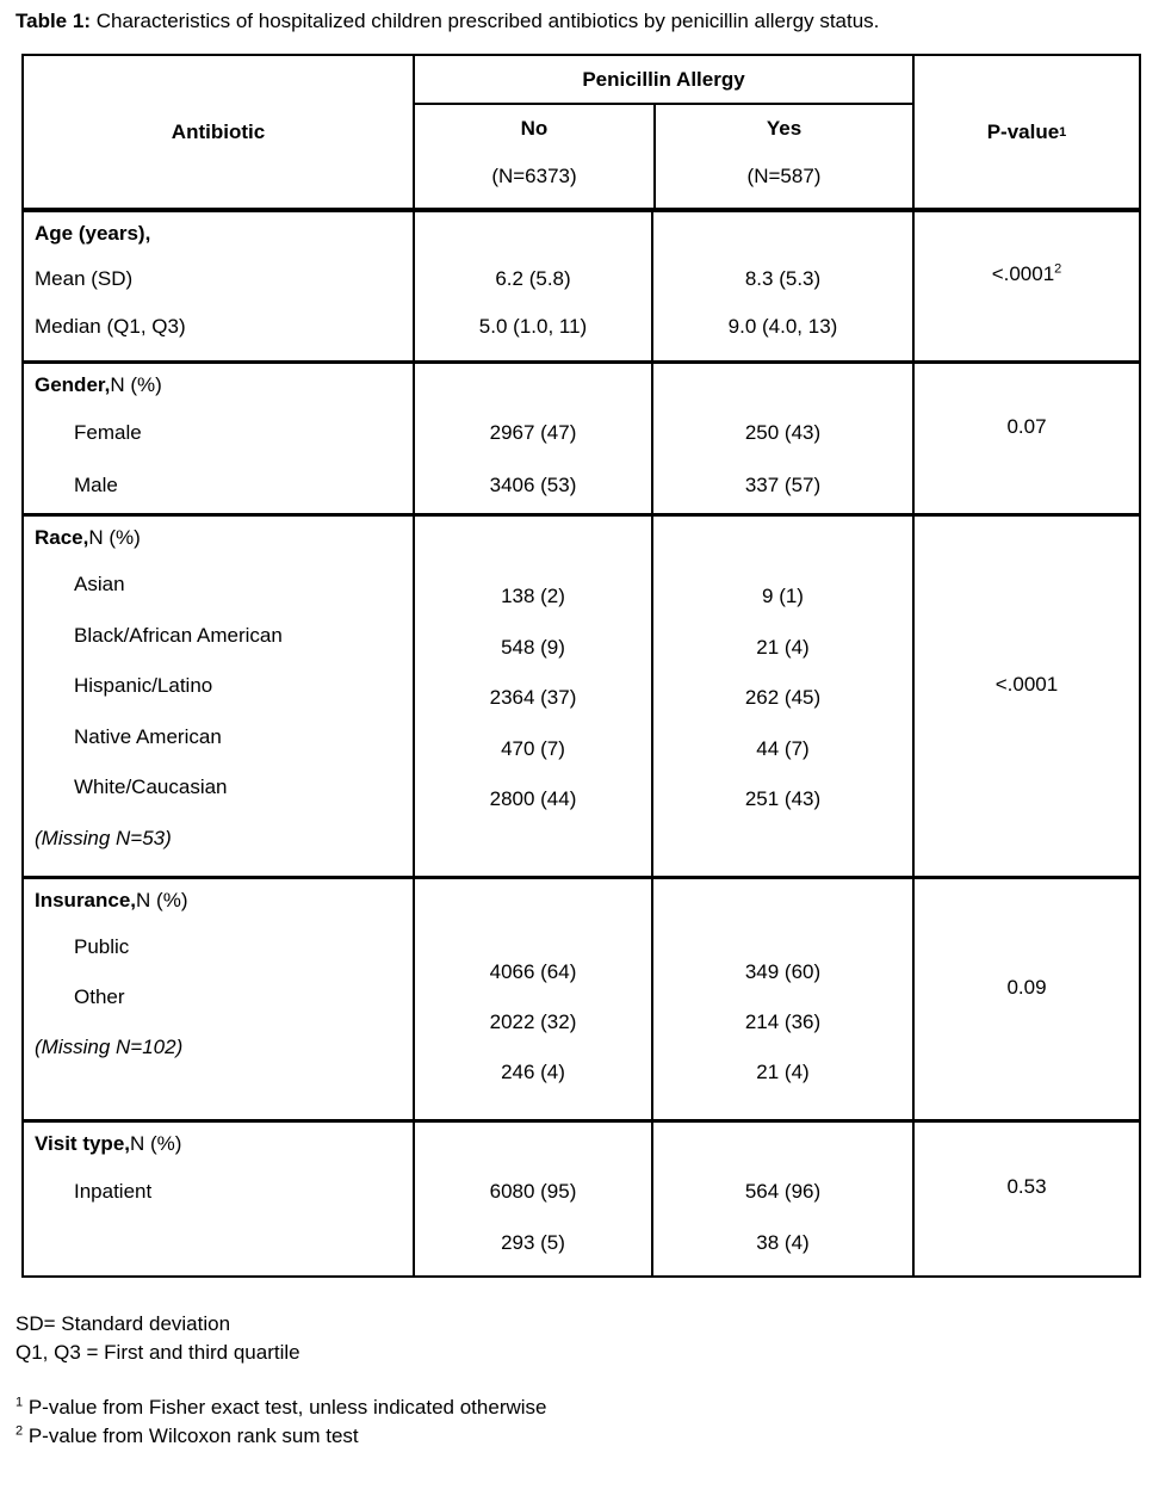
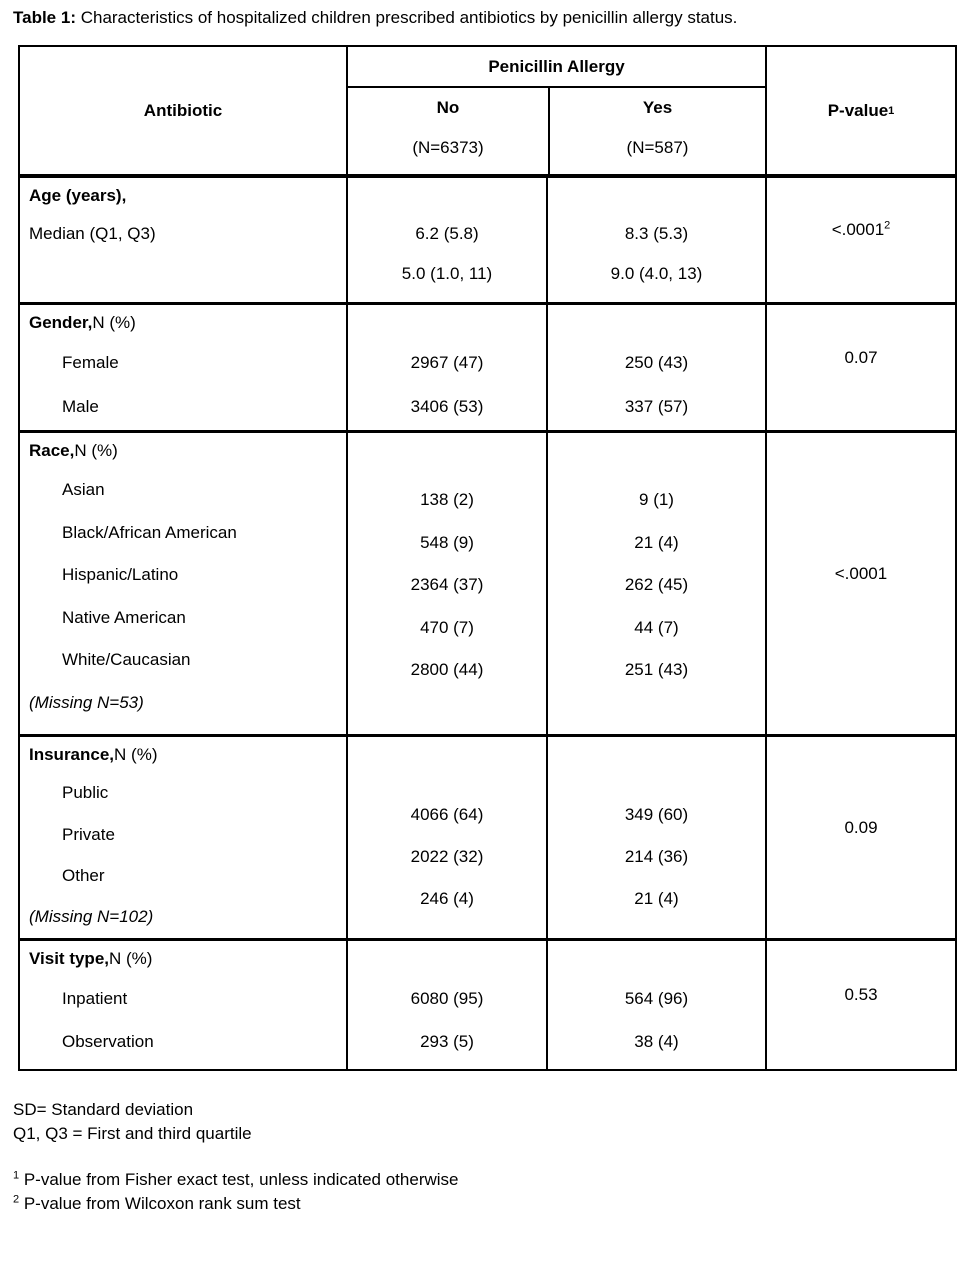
  Table 1: Characteristics of hospitalized children prescribed antibiotics by penicillin allergy status.
  Antibiotic
  Penicillin Allergy
  No
  (N=6373)
  Yes
  (N=587)
  P-value
  1
  Age (years),
- Mean (SD)
  Median (Q1, Q3)
  6.2 (5.8)
  5.0 (1.0, 11)
  8.3 (5.3)
  9.0 (4.0, 13)
  <.00012
  Gender,
  N (%)
  Female
  Male
  2967 (47)
  3406 (53)
  250 (43)
  337 (57)
  0.07
  Race,
  N (%)
  Asian
  Black/African American
  Hispanic/Latino
  Native American
  White/Caucasian
  (Missing N=53)
  138 (2)
  548 (9)
  2364 (37)
  470 (7)
  2800 (44)
  9 (1)
  21 (4)
  262 (45)
  44 (7)
  251 (43)
  <.0001
  Insurance,
  N (%)
  Public
+ Private
  Other
  (Missing N=102)
  4066 (64)
  2022 (32)
  246 (4)
  349 (60)
  214 (36)
  21 (4)
  0.09
  Visit type,
  N (%)
  Inpatient
+ Observation
  6080 (95)
  293 (5)
  564 (96)
  38 (4)
  0.53
  SD= Standard deviation
  Q1, Q3 = First and third quartile
  1 P-value from Fisher exact test, unless indicated otherwise
  2 P-value from Wilcoxon rank sum test
